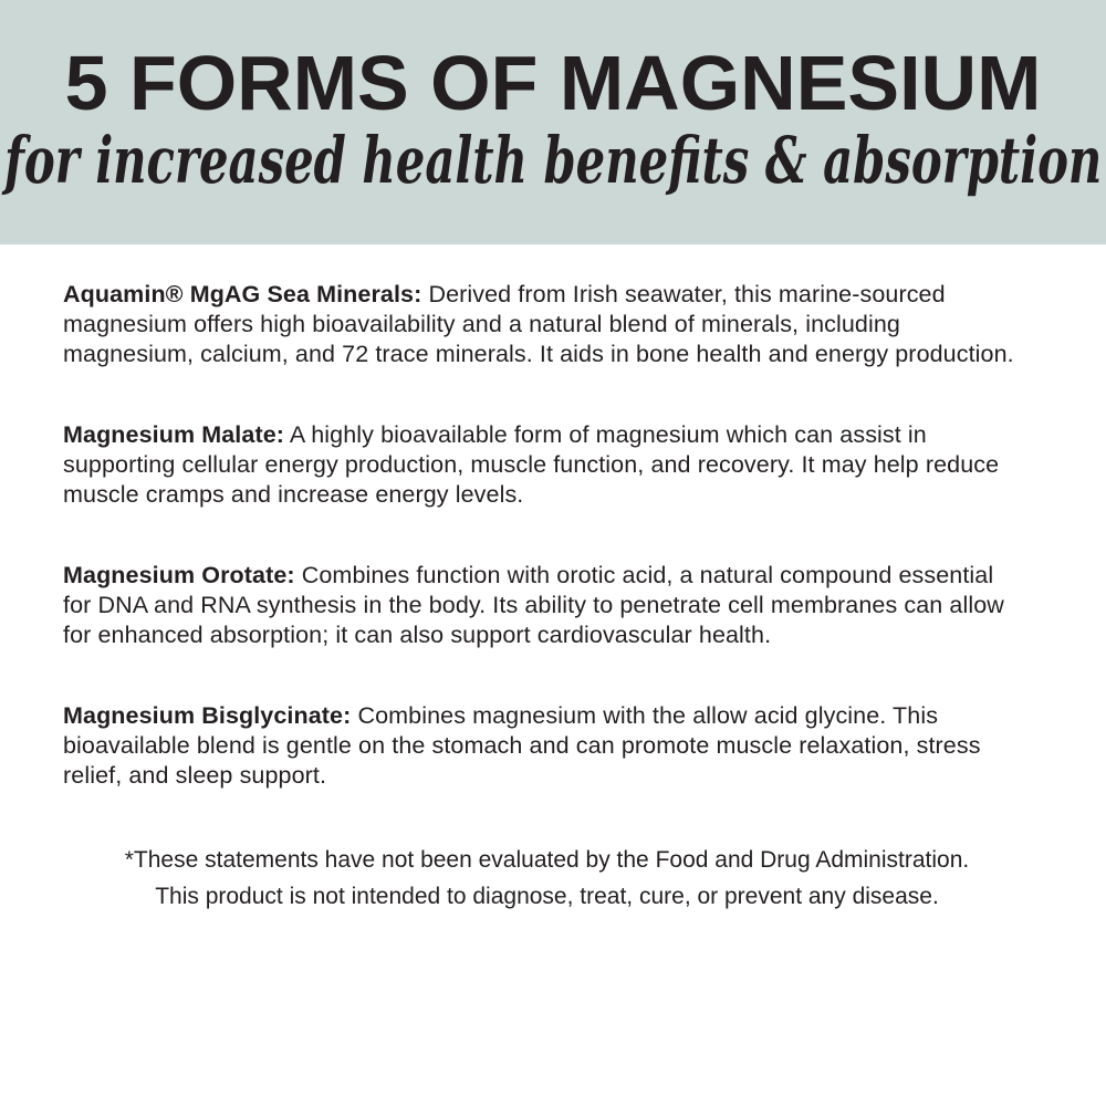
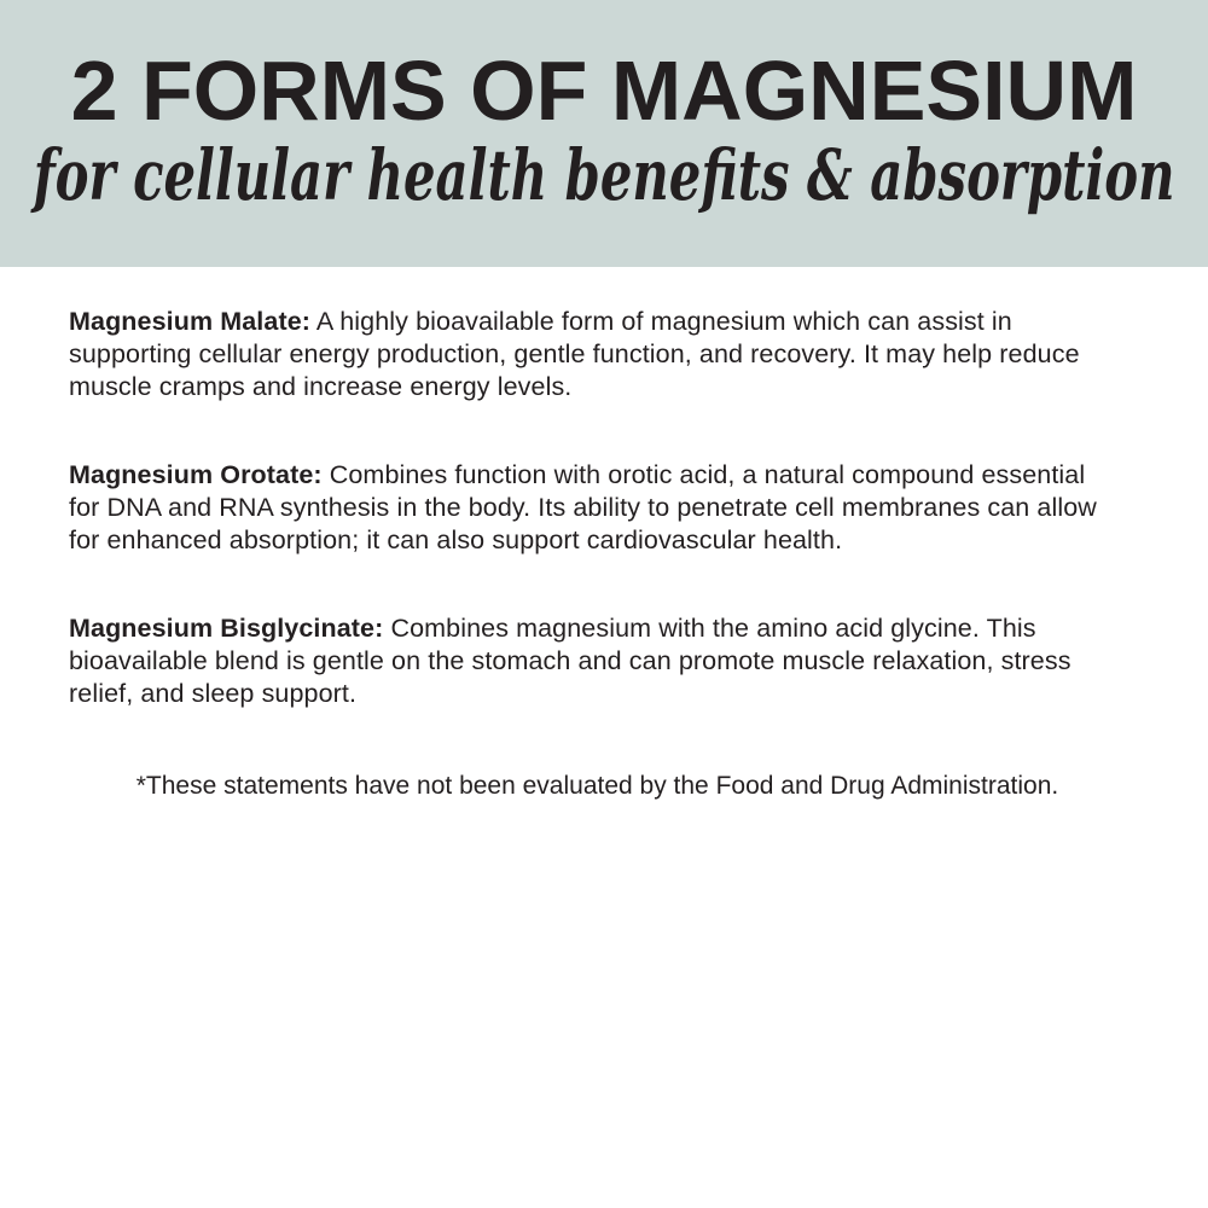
- 5 FORMS OF MAGNESIUM
+ 2 FORMS OF MAGNESIUM
- for increased health benefits & absorption
+ for cellular health benefits & absorption
- Aquamin® MgAG Sea Minerals: Derived from Irish seawater, this marine-sourced magnesium offers high bioavailability and a natural blend of minerals, including magnesium, calcium, and 72 trace minerals. It aids in bone health and energy production.
- Magnesium Malate: A highly bioavailable form of magnesium which can assist in supporting cellular energy production, muscle function, and recovery. It may help reduce muscle cramps and increase energy levels.
+ Magnesium Malate: A highly bioavailable form of magnesium which can assist in supporting cellular energy production, gentle function, and recovery. It may help reduce muscle cramps and increase energy levels.
  Magnesium Orotate: Combines function with orotic acid, a natural compound essential for DNA and RNA synthesis in the body. Its ability to penetrate cell membranes can allow for enhanced absorption; it can also support cardiovascular health.
- Magnesium Bisglycinate: Combines magnesium with the allow acid glycine. This bioavailable blend is gentle on the stomach and can promote muscle relaxation, stress relief, and sleep support.
+ Magnesium Bisglycinate: Combines magnesium with the amino acid glycine. This bioavailable blend is gentle on the stomach and can promote muscle relaxation, stress relief, and sleep support.
  *These statements have not been evaluated by the Food and Drug Administration.
- This product is not intended to diagnose, treat, cure, or prevent any disease.
